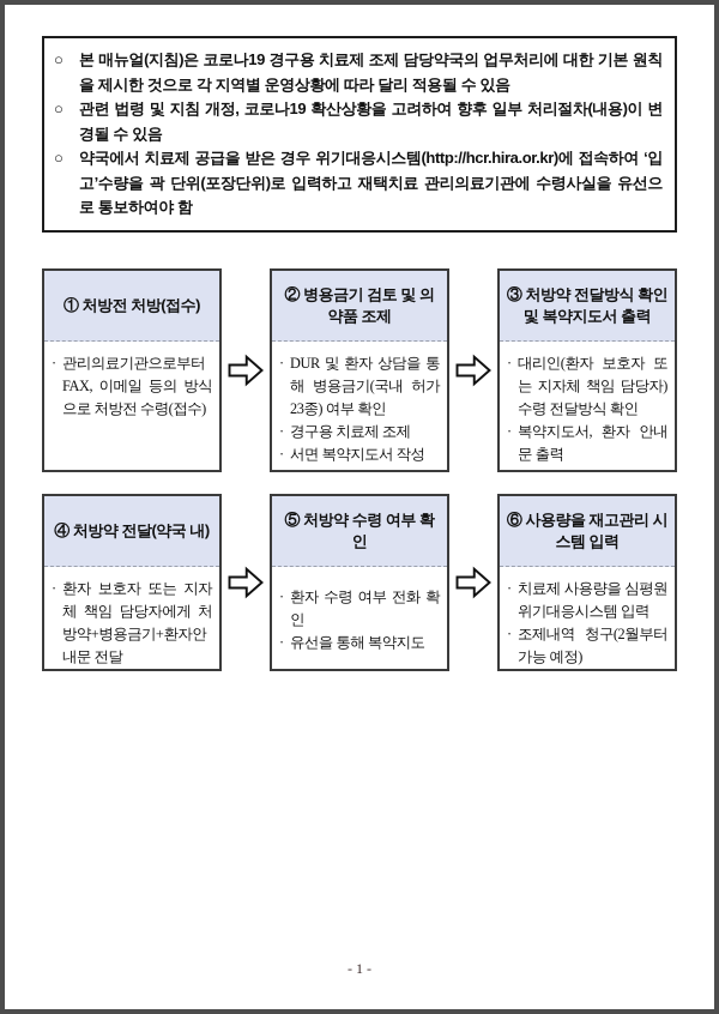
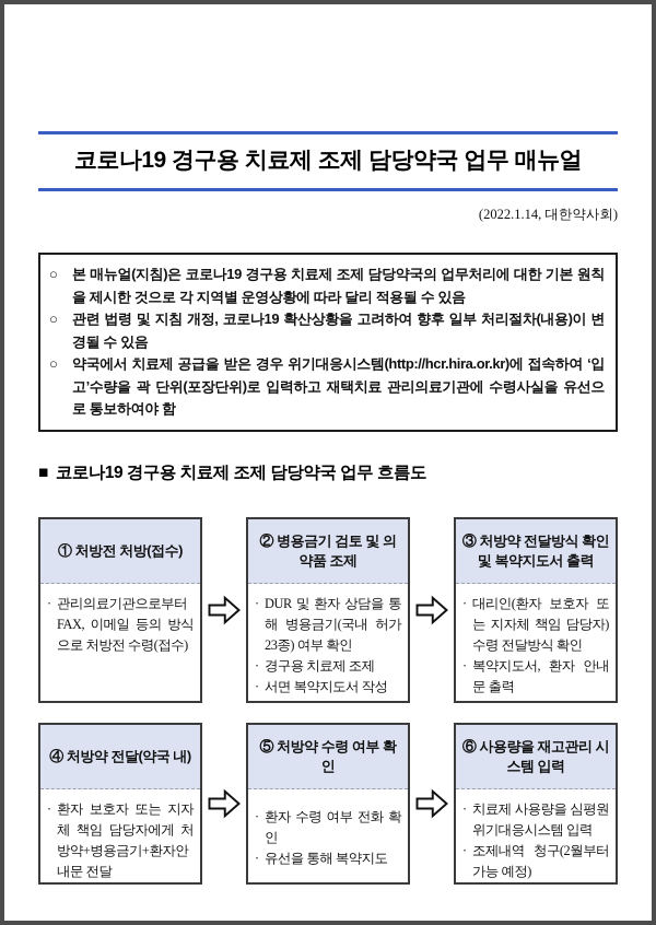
+ 코로나19 경구용 치료제 조제 담당약국 업무 매뉴얼
+ (2022.1.14, 대한약사회)
  ○
  본 매뉴얼(지침)은 코로나19 경구용 치료제 조제 담당약국의 업무처리에 대한 기본 원칙을 제시한 것으로 각 지역별 운영상황에 따라 달리 적용될 수 있음
  ○
  관련 법령 및 지침 개정, 코로나19 확산상황을 고려하여 향후 일부 처리절차(내용)이 변경될 수 있음
  ○
  약국에서 치료제 공급을 받은 경우 위기대응시스템(http://hcr.hira.or.kr)에 접속하여 ‘입고’수량을 곽 단위(포장단위)로 입력하고 재택치료 관리의료기관에 수령사실을 유선으로 통보하여야 함
+ ■ 코로나19 경구용 치료제 조제 담당약국 업무 흐름도
  ① 처방전 처방(접수)
  ·
  관리의료기관으로부터 FAX, 이메일 등의 방식으로 처방전 수령(접수)
  ② 병용금기 검토 및 의약품 조제
  ·
  DUR 및 환자 상담을 통해 병용금기(국내 허가 23종) 여부 확인
  ·
  경구용 치료제 조제
  ·
  서면 복약지도서 작성
  ③ 처방약 전달방식 확인 및 복약지도서 출력
  ·
  대리인(환자 보호자 또는 지자체 책임 담당자) 수령 전달방식 확인
  ·
  복약지도서, 환자 안내문 출력
  ④ 처방약 전달(약국 내)
  ·
  환자 보호자 또는 지자체 책임 담당자에게 처방약+병용금기+환자안내문 전달
  ⑤ 처방약 수령 여부 확인
  ·
  환자 수령 여부 전화 확인
  ·
  유선을 통해 복약지도
  ⑥ 사용량을 재고관리 시스템 입력
  ·
  치료제 사용량을 심평원 위기대응시스템 입력
  ·
  조제내역 청구(2월부터 가능 예정)
- - 1 -
